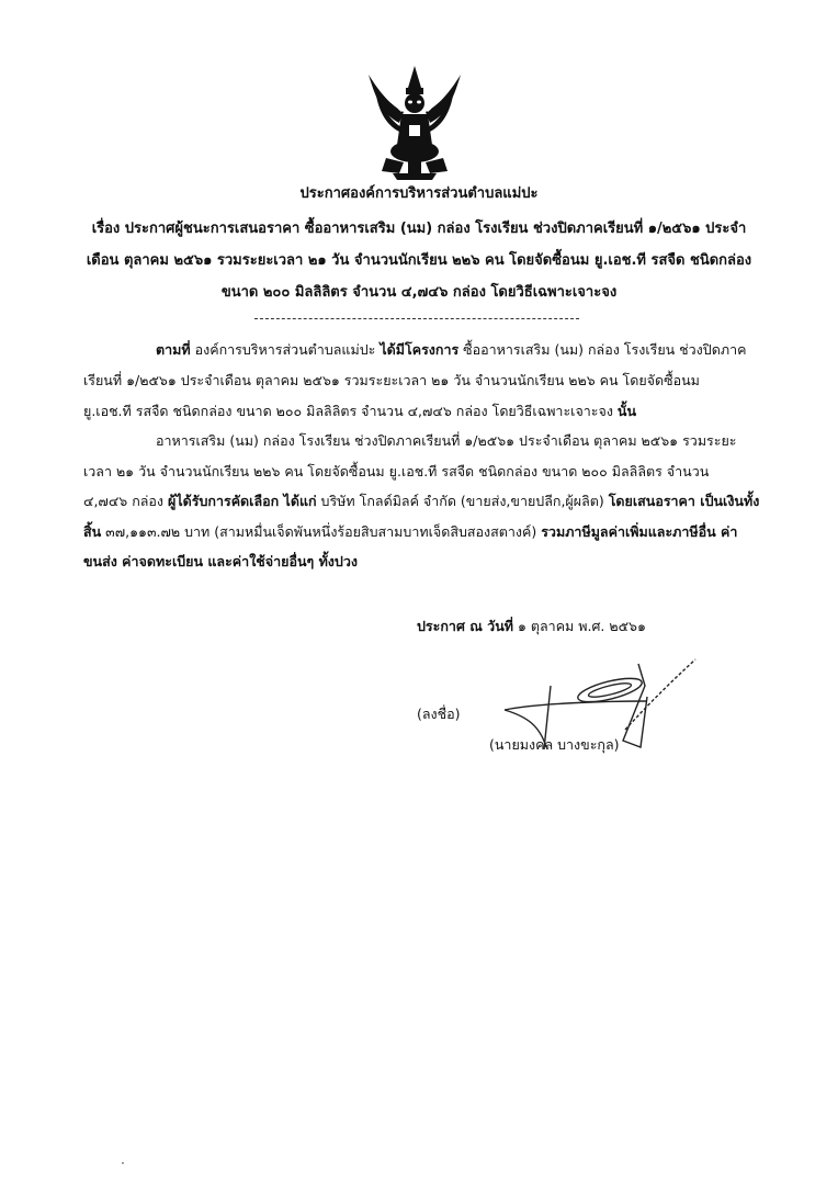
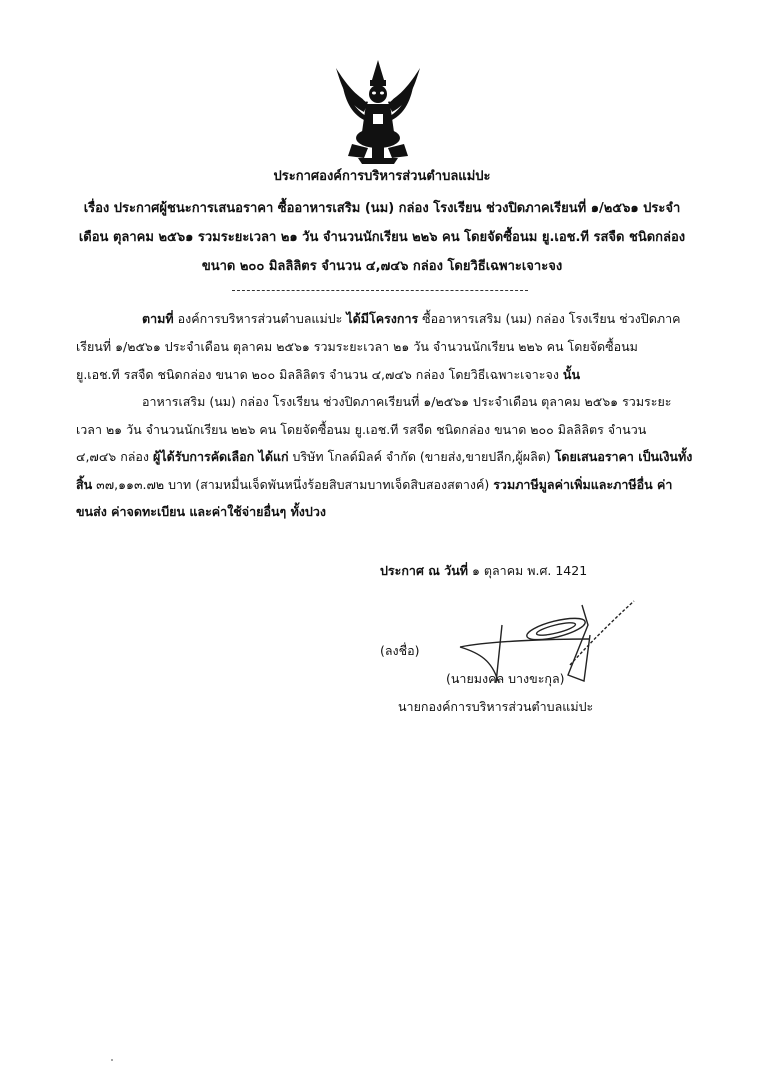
  ประกาศองค์การบริหารส่วนตำบลแม่ปะ
  เรื่อง ประกาศผู้ชนะการเสนอราคา ซื้ออาหารเสริม (นม) กล่อง โรงเรียน ช่วงปิดภาคเรียนที่ ๑/๒๕๖๑ ประจำ
  เดือน ตุลาคม ๒๕๖๑ รวมระยะเวลา ๒๑ วัน จำนวนนักเรียน ๒๒๖ คน โดยจัดซื้อนม ยู.เอช.ที รสจืด ชนิดกล่อง
  ขนาด ๒๐๐ มิลลิลิตร จำนวน ๔,๗๔๖ กล่อง โดยวิธีเฉพาะเจาะจง
  ตามที่ องค์การบริหารส่วนตำบลแม่ปะ ได้มีโครงการ ซื้ออาหารเสริม (นม) กล่อง โรงเรียน ช่วงปิดภาค
  เรียนที่ ๑/๒๕๖๑ ประจำเดือน ตุลาคม ๒๕๖๑ รวมระยะเวลา ๒๑ วัน จำนวนนักเรียน ๒๒๖ คน โดยจัดซื้อนม
  ยู.เอช.ที รสจืด ชนิดกล่อง ขนาด ๒๐๐ มิลลิลิตร จำนวน ๔,๗๔๖ กล่อง โดยวิธีเฉพาะเจาะจง นั้น
  อาหารเสริม (นม) กล่อง โรงเรียน ช่วงปิดภาคเรียนที่ ๑/๒๕๖๑ ประจำเดือน ตุลาคม ๒๕๖๑ รวมระยะ
  เวลา ๒๑ วัน จำนวนนักเรียน ๒๒๖ คน โดยจัดซื้อนม ยู.เอช.ที รสจืด ชนิดกล่อง ขนาด ๒๐๐ มิลลิลิตร จำนวน
  ๔,๗๔๖ กล่อง ผู้ได้รับการคัดเลือก ได้แก่ บริษัท โกลด์มิลค์ จำกัด (ขายส่ง,ขายปลีก,ผู้ผลิต) โดยเสนอราคา เป็นเงินทั้ง
  สิ้น ๓๗,๑๑๓.๗๒ บาท (สามหมื่นเจ็ดพันหนึ่งร้อยสิบสามบาทเจ็ดสิบสองสตางค์) รวมภาษีมูลค่าเพิ่มและภาษีอื่น ค่า
  ขนส่ง ค่าจดทะเบียน และค่าใช้จ่ายอื่นๆ ทั้งปวง
- ประกาศ ณ วันที่ ๑ ตุลาคม พ.ศ. ๒๕๖๑
+ ประกาศ ณ วันที่ ๑ ตุลาคม พ.ศ. 1421
  (ลงชื่อ)
  (นายมงคล บางขะกุล)
+ นายกองค์การบริหารส่วนตำบลแม่ปะ
